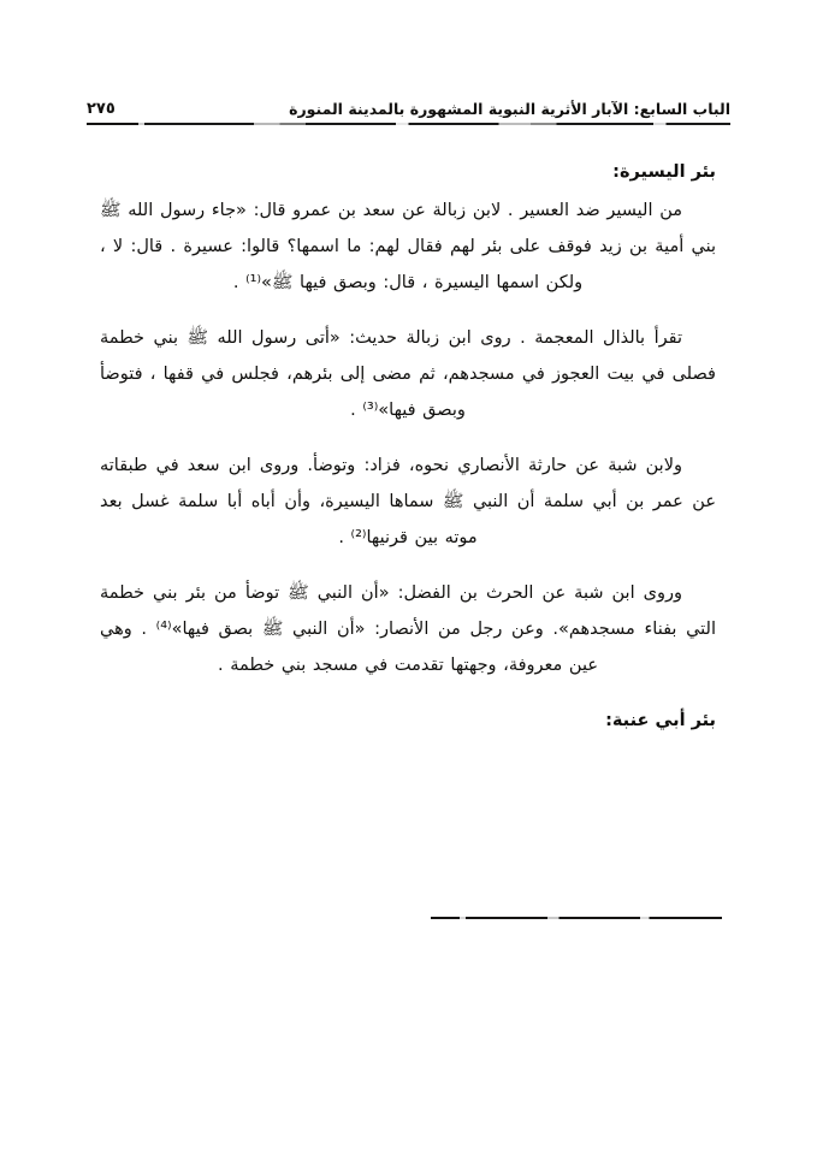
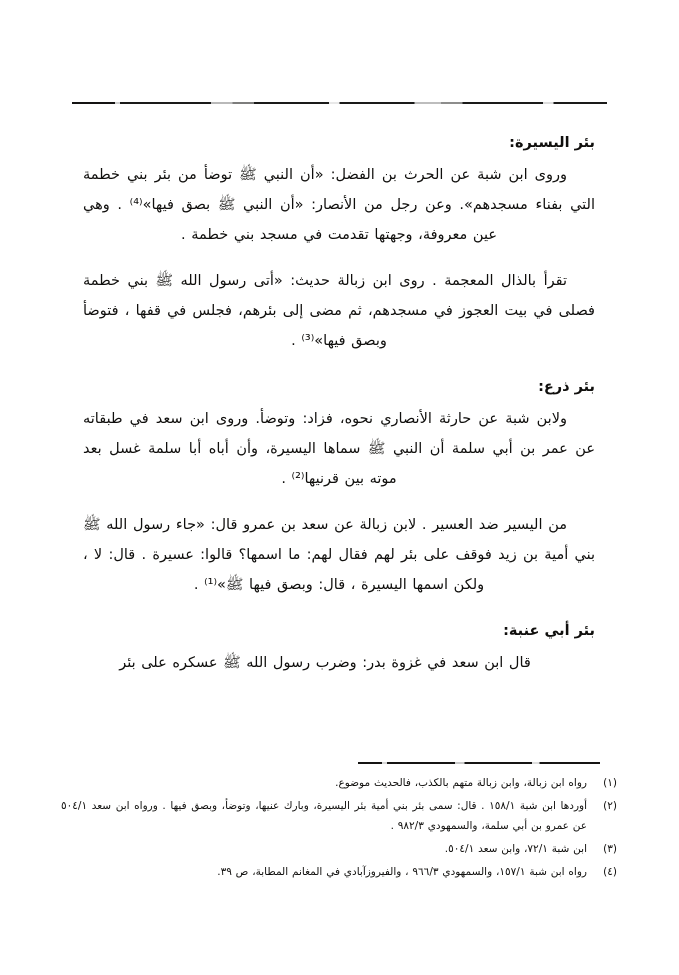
- الباب السابع: الآبار الأثرية النبوية المشهورة بالمدينة المنورة
- ٢٧٥
  بئر اليسيرة:
- من اليسير ضد العسير . لابن زبالة عن سعد بن عمرو قال: «جاء رسول الله ﷺ بني أمية بن زيد فوقف على بئر لهم فقال لهم: ما اسمها؟ قالوا: عسيرة . قال: لا ، ولكن اسمها اليسيرة ، قال: وبصق فيها ﷺ»⁽¹⁾ .
+ وروى ابن شبة عن الحرث بن الفضل: «أن النبي ﷺ توضأ من بئر بني خطمة التي بفناء مسجدهم». وعن رجل من الأنصار: «أن النبي ﷺ بصق فيها»⁽⁴⁾ . وهي عين معروفة، وجهتها تقدمت في مسجد بني خطمة .
  تقرأ بالذال المعجمة . روى ابن زبالة حديث: «أتى رسول الله ﷺ بني خطمة فصلى في بيت العجوز في مسجدهم، ثم مضى إلى بئرهم، فجلس في قفها ، فتوضأ وبصق فيها»⁽³⁾ .
+ بئر ذرع:
  ولابن شبة عن حارثة الأنصاري نحوه، فزاد: وتوضأ. وروى ابن سعد في طبقاته عن عمر بن أبي سلمة أن النبي ﷺ سماها اليسيرة، وأن أباه أبا سلمة غسل بعد موته بين قرنيها⁽²⁾ .
- وروى ابن شبة عن الحرث بن الفضل: «أن النبي ﷺ توضأ من بئر بني خطمة التي بفناء مسجدهم». وعن رجل من الأنصار: «أن النبي ﷺ بصق فيها»⁽⁴⁾ . وهي عين معروفة، وجهتها تقدمت في مسجد بني خطمة .
+ من اليسير ضد العسير . لابن زبالة عن سعد بن عمرو قال: «جاء رسول الله ﷺ بني أمية بن زيد فوقف على بئر لهم فقال لهم: ما اسمها؟ قالوا: عسيرة . قال: لا ، ولكن اسمها اليسيرة ، قال: وبصق فيها ﷺ»⁽¹⁾ .
  بئر أبي عنبة:
+ قال ابن سعد في غزوة بدر: وضرب رسول الله ﷺ عسكره على بئر
+ (١)
+ رواه ابن زبالة، وابن زبالة متهم بالكذب، فالحديث موضوع.
+ (٢)
+ أوردها ابن شبة ١٥٨/١ . قال: سمى بئر بني أمية بئر اليسيرة، وبارك عنيها، وتوضأ، وبصق فيها . ورواه ابن سعد ٥٠٤/١ عن عمرو بن أبي سلمة، والسمهودي ٩٨٢/٣ .
+ (٣)
+ ابن شبة ٧٢/١، وابن سعد ٥٠٤/١.
+ (٤)
+ رواه ابن شبة ١٥٧/١، والسمهودي ٩٦٦/٣ ، والفيروزآبادي في المغانم المطابة، ص ٣٩.
